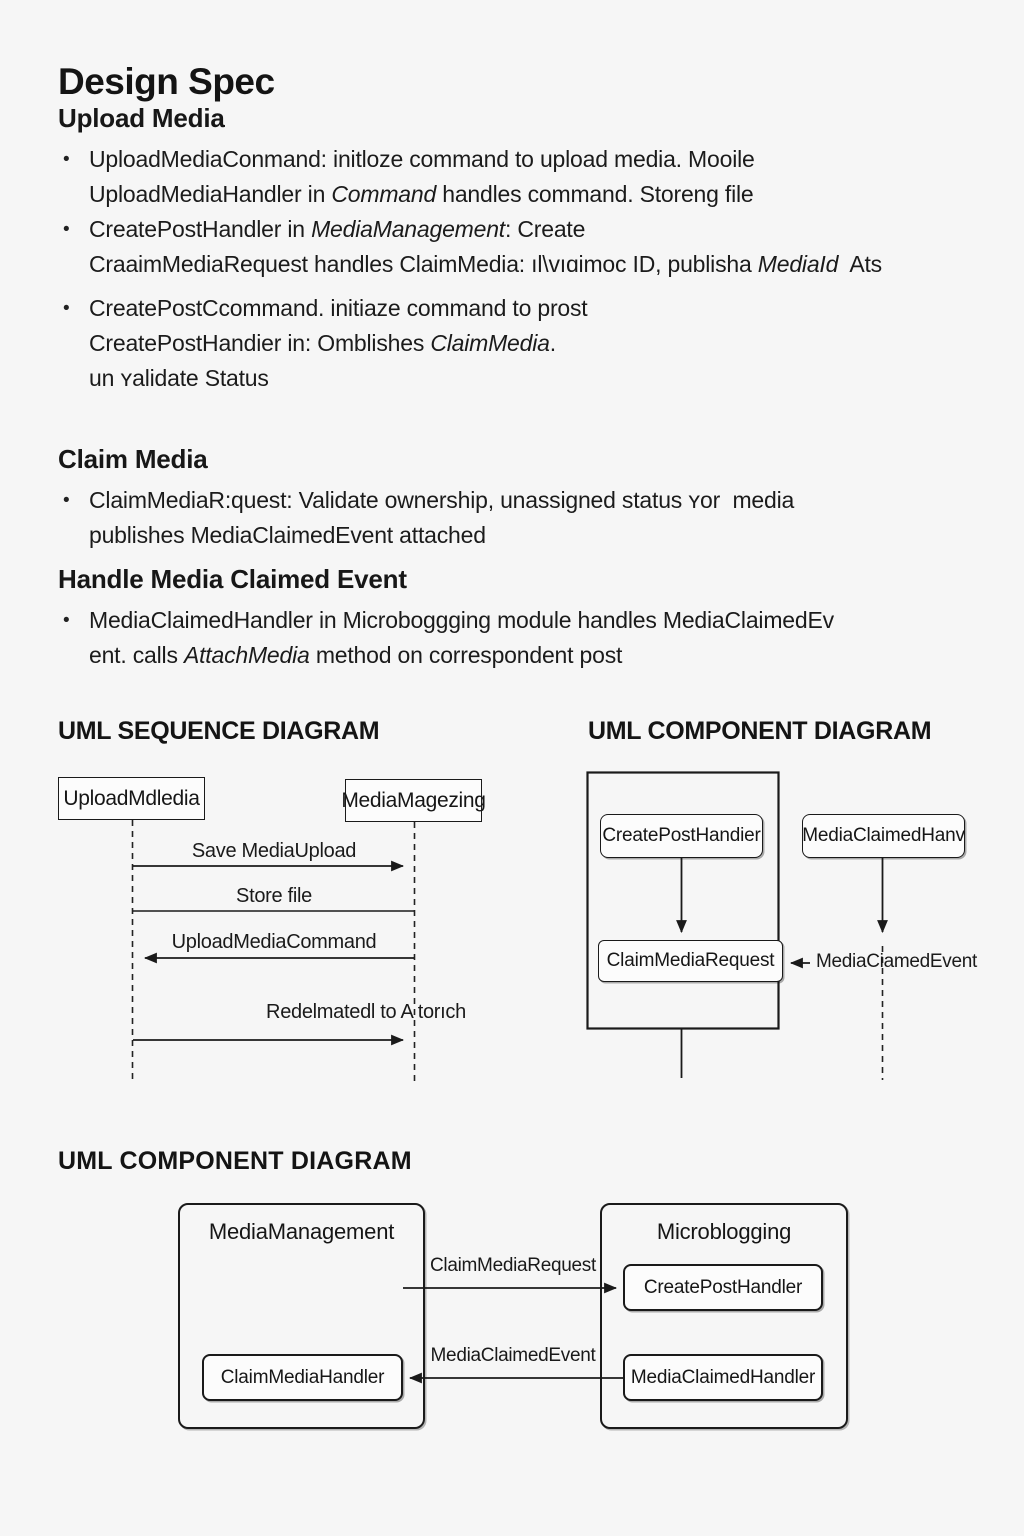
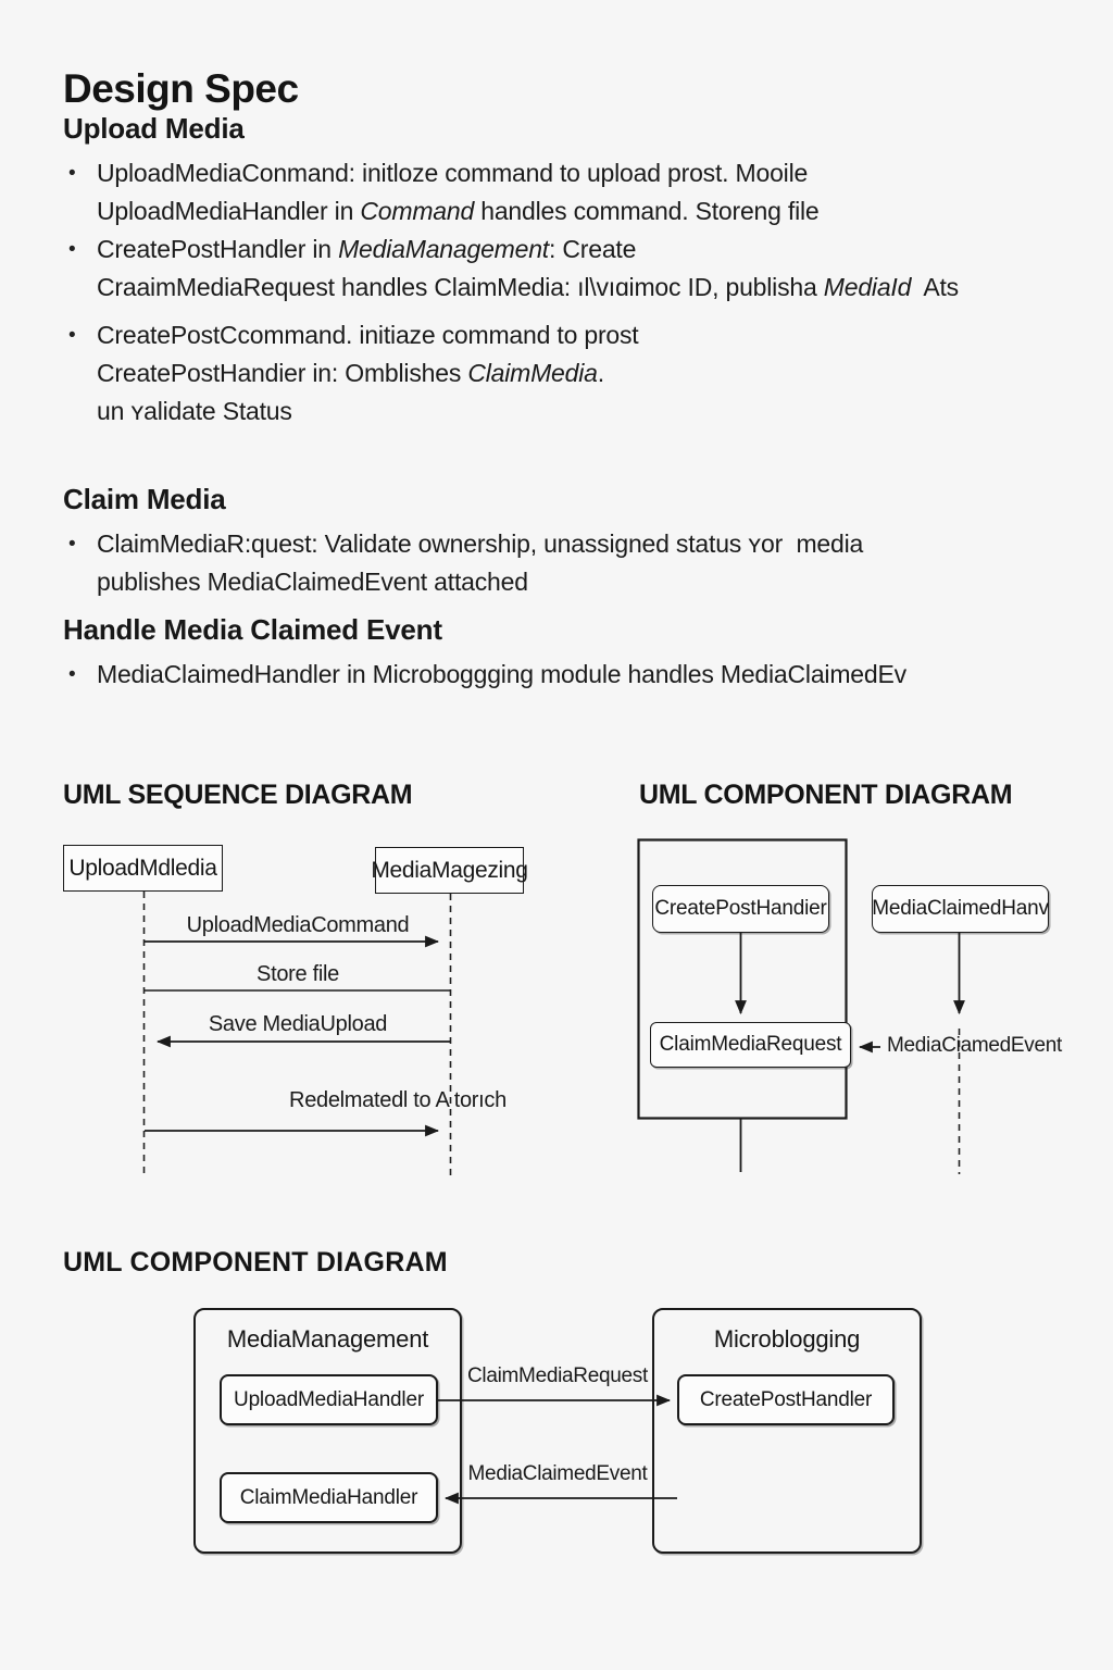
  Design Spec
  Upload Media
  •
- UploadMediaConmand: initloze command to upload media. Mooile
+ UploadMediaConmand: initloze command to upload prost. Mooile
  UploadMediaHandler in Command handles command. Storeng file
  •
  CreatePostHandler in MediaManagement: Create
  CraaimMediaRequest handles ClaimMedia: ıl\vıɑimoc ID, publisha MediaId Ats
  •
  CreatePostCcommand. initiaze command to prost
  CreatePostHandier in: Omblishes ClaimMedia.
  un ʏalidate Status
  Claim Media
  •
  ClaimMediaR:quest: Validate ownership, unassigned status ʏor media
  publishes MediaClaimedEvent attached
  Handle Media Claimed Event
  •
  MediaClaimedHandler in Microboggging module handles MediaClaimedEv
- ent. calls AttachMedia method on correspondent post
  UML SEQUENCE DIAGRAM
  UML COMPONENT DIAGRAM
  UploadMdledia
  MediaMagezing
- Save MediaUpload
+ UploadMediaCommand
  Store file
- UploadMediaCommand
+ Save MediaUpload
  Redelmatedl to A torıch
  CreatePostHandier
  ClaimMediaRequest
  MediaClaimedHanv
  MediaCiamedEvent
  UML COMPONENT DIAGRAM
  MediaManagement
+ UploadMediaHandler
  ClaimMediaHandler
  Microblogging
  CreatePostHandler
- MediaClaimedHandler
  ClaimMediaRequest
  MediaClaimedEvent
